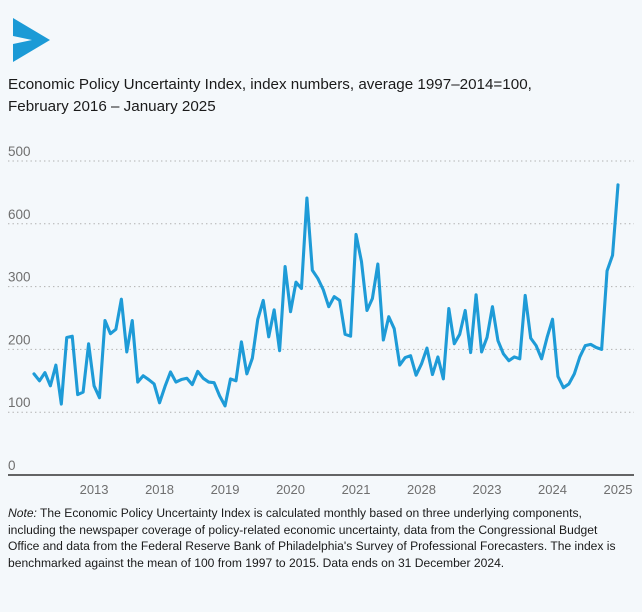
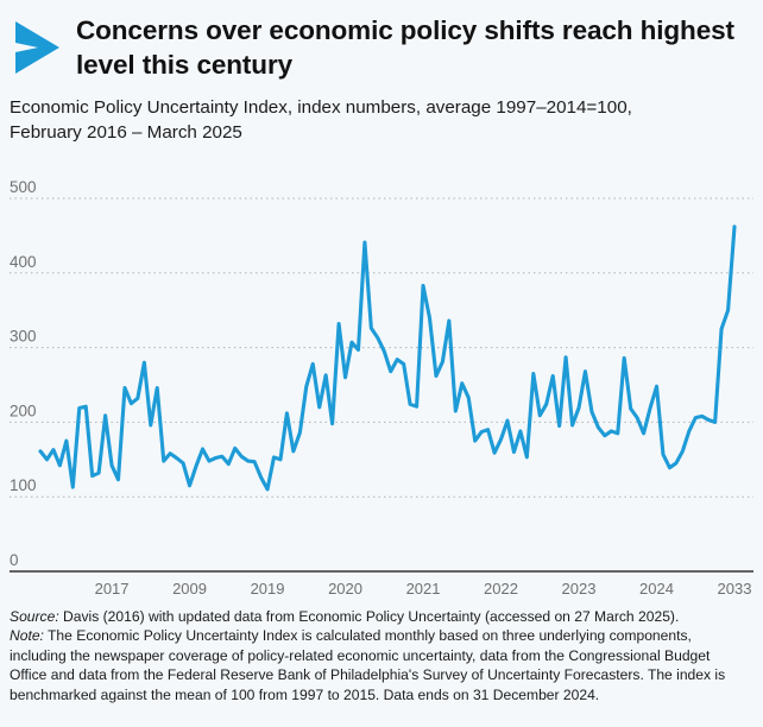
+ Concerns over economic policy shifts reach highest level this century
- Economic Policy Uncertainty Index, index numbers, average 1997–2014=100, February 2016 – January 2025
+ Economic Policy Uncertainty Index, index numbers, average 1997–2014=100, February 2016 – March 2025
  0
  100
  200
  300
- 600
+ 400
  500
- 2013
+ 2017
- 2018
+ 2009
  2019
  2020
  2021
- 2028
+ 2022
  2023
  2024
- 2025
+ 2033
+ Source: Davis (2016) with updated data from Economic Policy Uncertainty (accessed on 27 March 2025).
- Note: The Economic Policy Uncertainty Index is calculated monthly based on three underlying components, including the newspaper coverage of policy-related economic uncertainty, data from the Congressional Budget Office and data from the Federal Reserve Bank of Philadelphia's Survey of Professional Forecasters. The index is benchmarked against the mean of 100 from 1997 to 2015. Data ends on 31 December 2024.
+ Note: The Economic Policy Uncertainty Index is calculated monthly based on three underlying components, including the newspaper coverage of policy-related economic uncertainty, data from the Congressional Budget Office and data from the Federal Reserve Bank of Philadelphia's Survey of Uncertainty Forecasters. The index is benchmarked against the mean of 100 from 1997 to 2015. Data ends on 31 December 2024.
